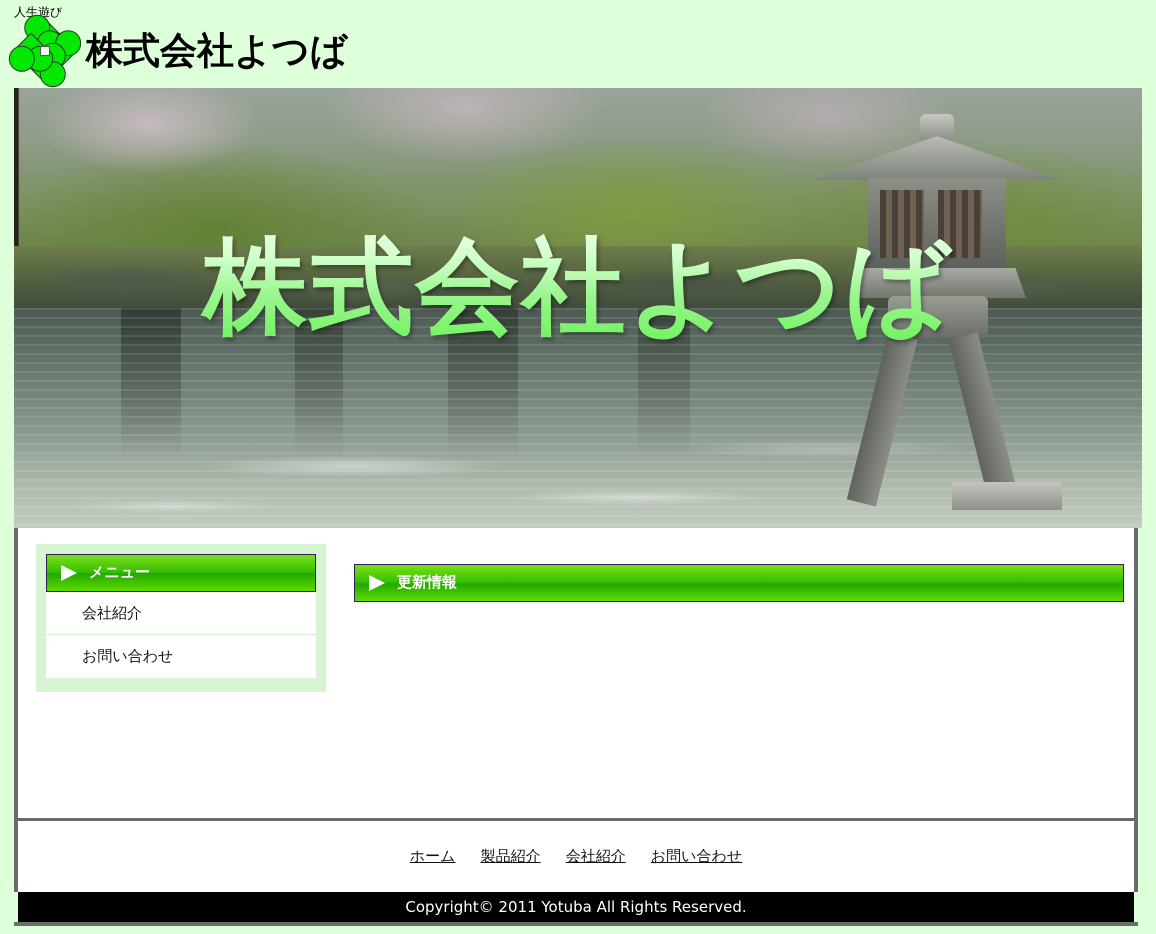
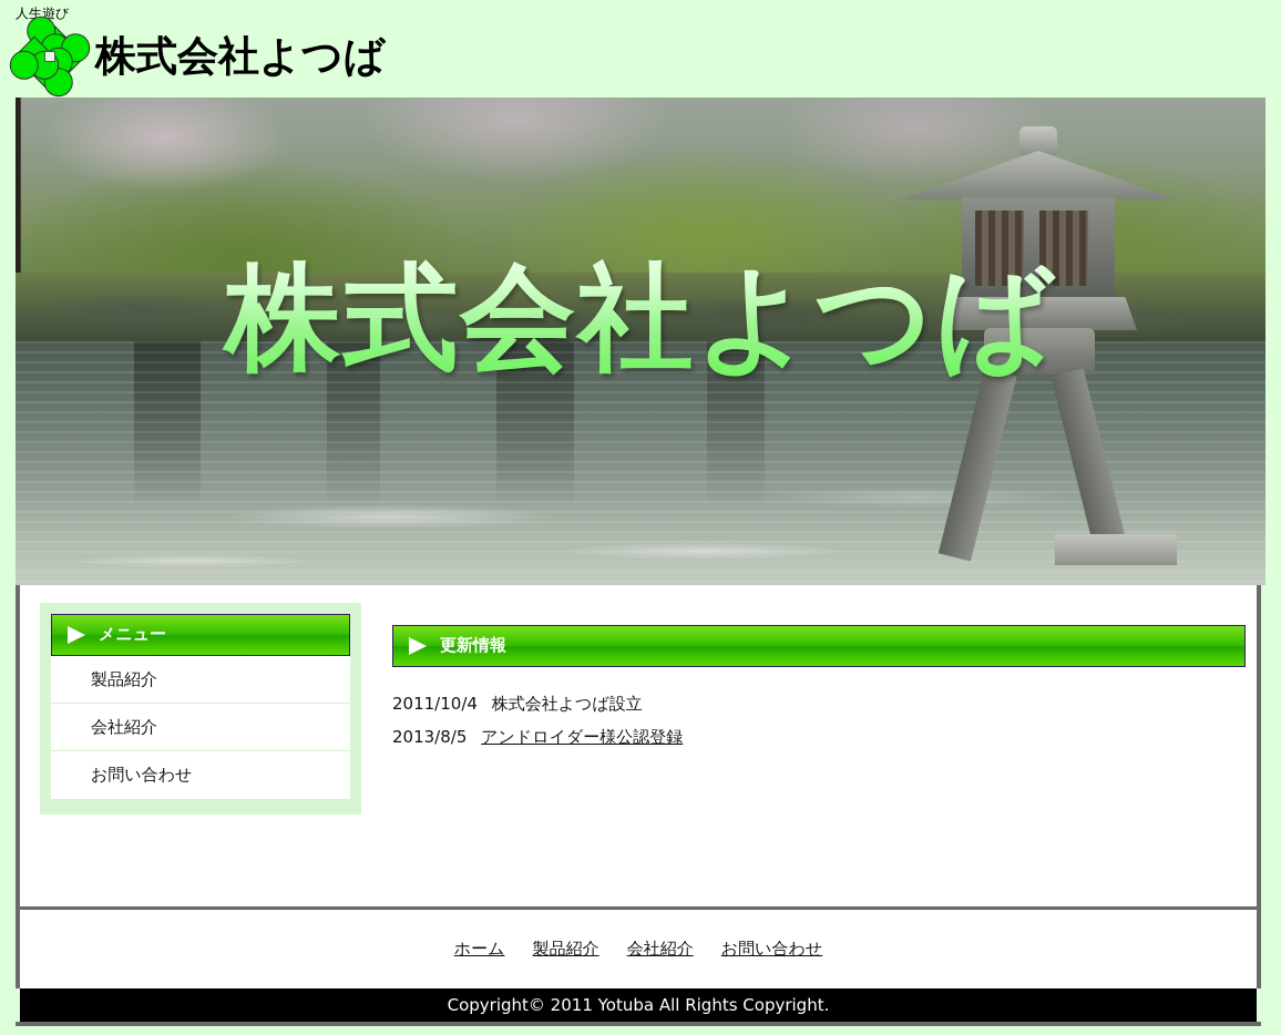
  人生遊び
  株式会社よつば
  株式会社よつば
  メニュー
+ 製品紹介
  会社紹介
  お問い合わせ
  更新情報
+ 2011/10/4 株式会社よつば設立
+ 2013/8/5 アンドロイダー様公認登録
  ホーム 製品紹介 会社紹介 お問い合わせ
- Copyright© 2011 Yotuba All Rights Reserved.
+ Copyright© 2011 Yotuba All Rights Copyright.
